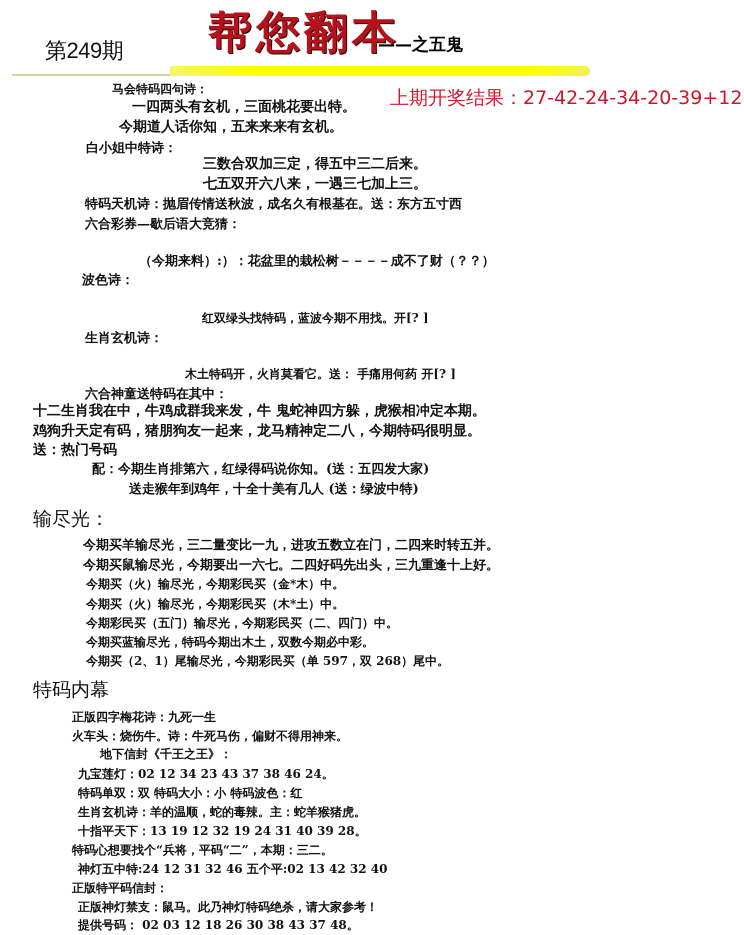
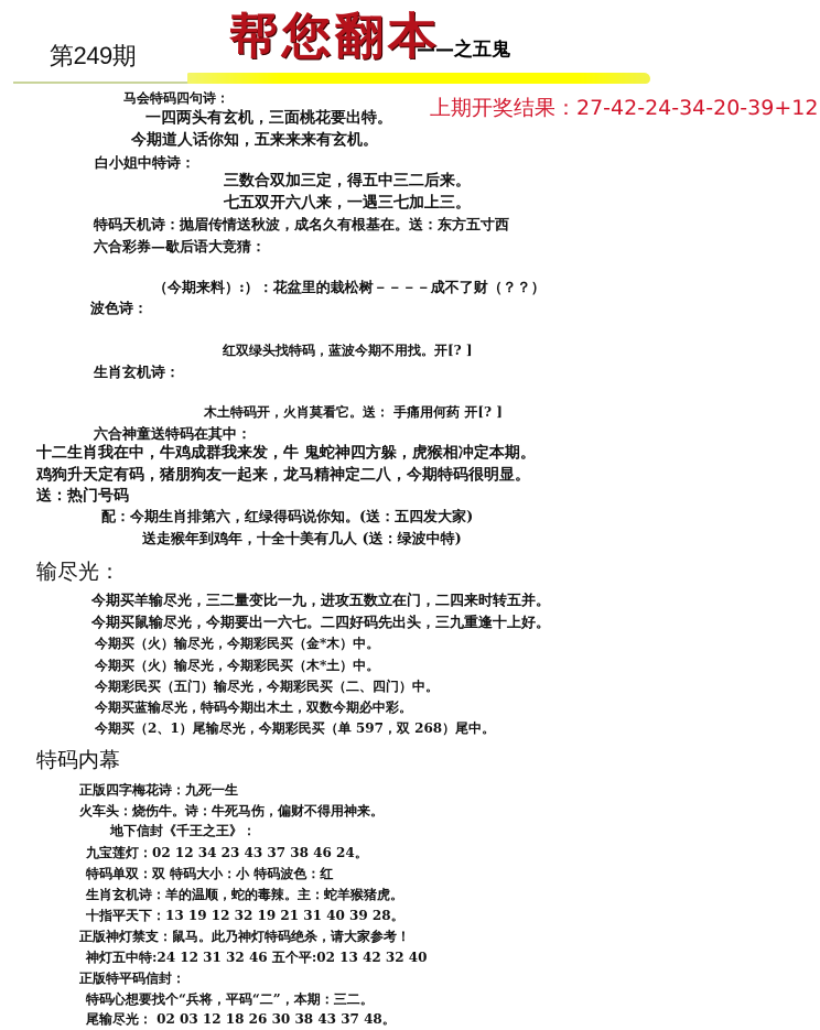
  第249期
  帮您翻本
  ——之五鬼
  上期开奖结果：27-42-24-34-20-39+12
  马会特码四句诗：
  一四两头有玄机，三面桃花要出特。
  今期道人话你知，五来来来有玄机。
  白小姐中特诗：
  三数合双加三定，得五中三二后来。
  七五双开六八来，一遇三七加上三。
  特码天机诗：抛眉传情送秋波，成名久有根基在。送：东方五寸西
  六合彩券—歇后语大竞猜：
  （今期来料）:）：花盆里的栽松树－－－－成不了财（？？）
  波色诗：
  红双绿头找特码，蓝波今期不用找。开[? ]
  生肖玄机诗：
  木土特码开，火肖莫看它。送： 手痛用何药 开[? ]
  六合神童送特码在其中：
  十二生肖我在中，牛鸡成群我来发，牛 鬼蛇神四方躲，虎猴相冲定本期。
  鸡狗升天定有码，猪朋狗友一起来，龙马精神定二八，今期特码很明显。
  送：热门号码
  配：今期生肖排第六，红绿得码说你知。(送：五四发大家)
  送走猴年到鸡年，十全十美有几人 (送：绿波中特)
  输尽光：
  今期买羊输尽光，三二量变比一九，进攻五数立在门，二四来时转五并。
  今期买鼠输尽光，今期要出一六七。二四好码先出头，三九重逢十上好。
  今期买（火）输尽光，今期彩民买（金*木）中。
  今期买（火）输尽光，今期彩民买（木*土）中。
  今期彩民买（五门）输尽光，今期彩民买（二、四门）中。
  今期买蓝输尽光，特码今期出木土，双数今期必中彩。
  今期买（2、1）尾输尽光，今期彩民买（单 597，双 268）尾中。
  特码内幕
  正版四字梅花诗：九死一生
  火车头：烧伤牛。诗：牛死马伤，偏财不得用神来。
  地下信封《千王之王》：
  九宝莲灯：02 12 34 23 43 37 38 46 24。
  特码单双：双 特码大小：小 特码波色：红
  生肖玄机诗：羊的温顺，蛇的毒辣。主：蛇羊猴猪虎。
- 十指平天下：13 19 12 32 19 24 31 40 39 28。
+ 十指平天下：13 19 12 32 19 21 31 40 39 28。
- 特码心想要找个“兵将，平码“二”，本期：三二。
+ 正版神灯禁支：鼠马。此乃神灯特码绝杀，请大家参考！
  神灯五中特:24 12 31 32 46 五个平:02 13 42 32 40
  正版特平码信封：
- 正版神灯禁支：鼠马。此乃神灯特码绝杀，请大家参考！
+ 特码心想要找个“兵将，平码“二”，本期：三二。
- 提供号码： 02 03 12 18 26 30 38 43 37 48。
+ 尾输尽光： 02 03 12 18 26 30 38 43 37 48。
